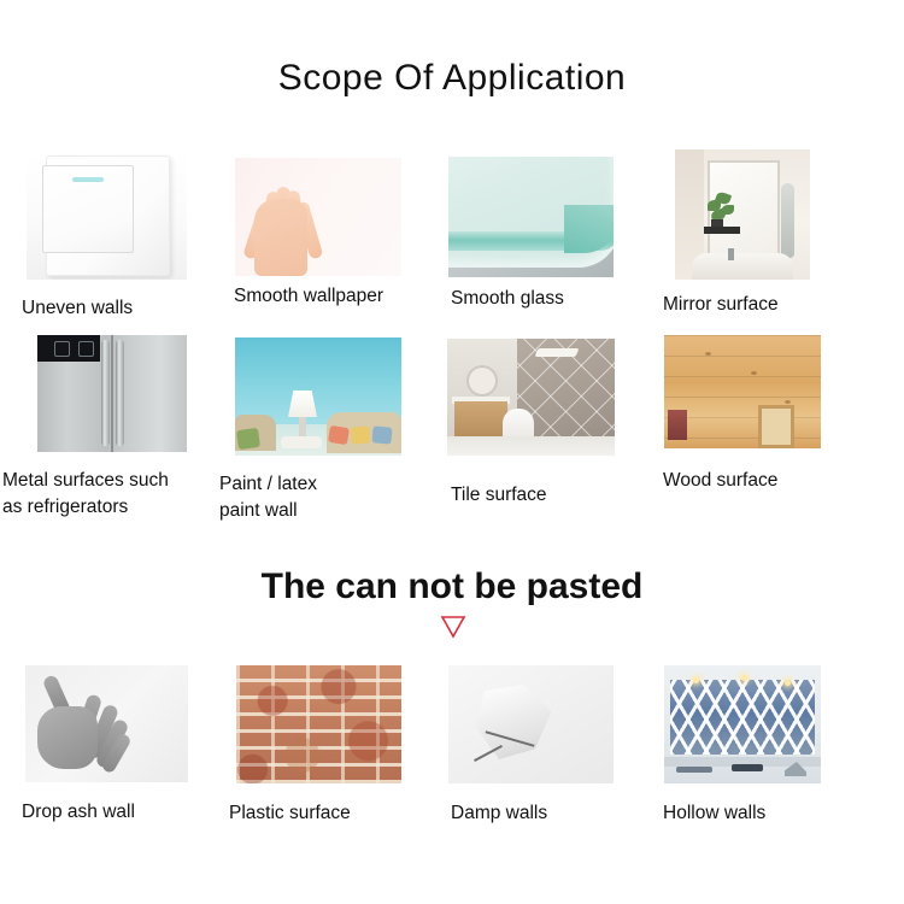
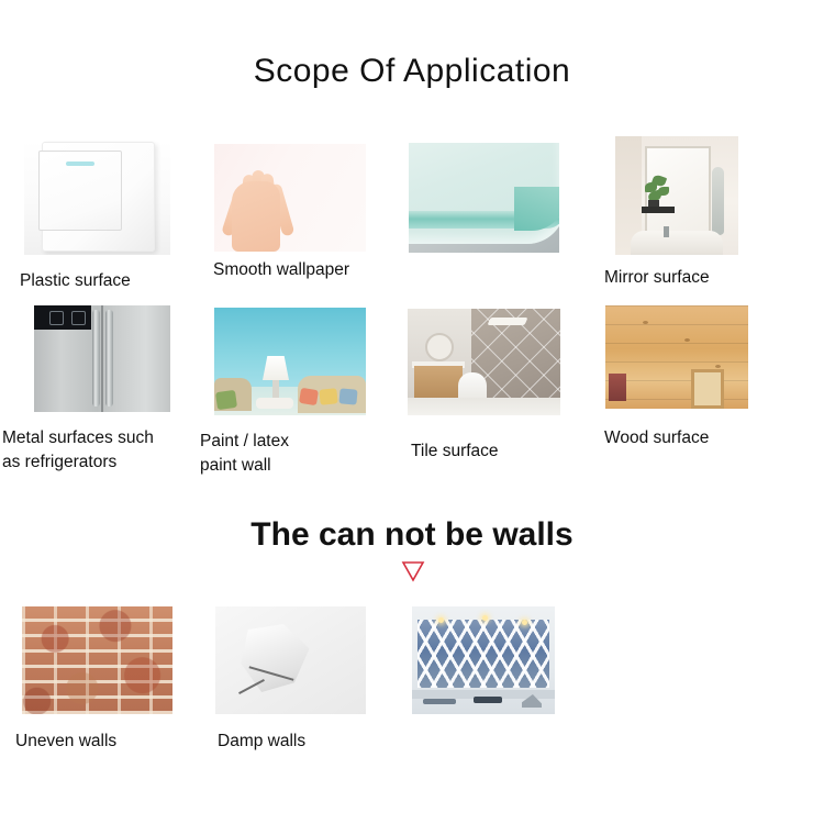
  Scope Of Application
- Uneven walls
+ Plastic surface
  Smooth wallpaper
- Smooth glass
  Mirror surface
  Metal surfaces such
  as refrigerators
  Paint / latex
  paint wall
  Tile surface
  Wood surface
- The can not be pasted
+ The can not be walls
- Drop ash wall
- Plastic surface
+ Uneven walls
  Damp walls
- Hollow walls
